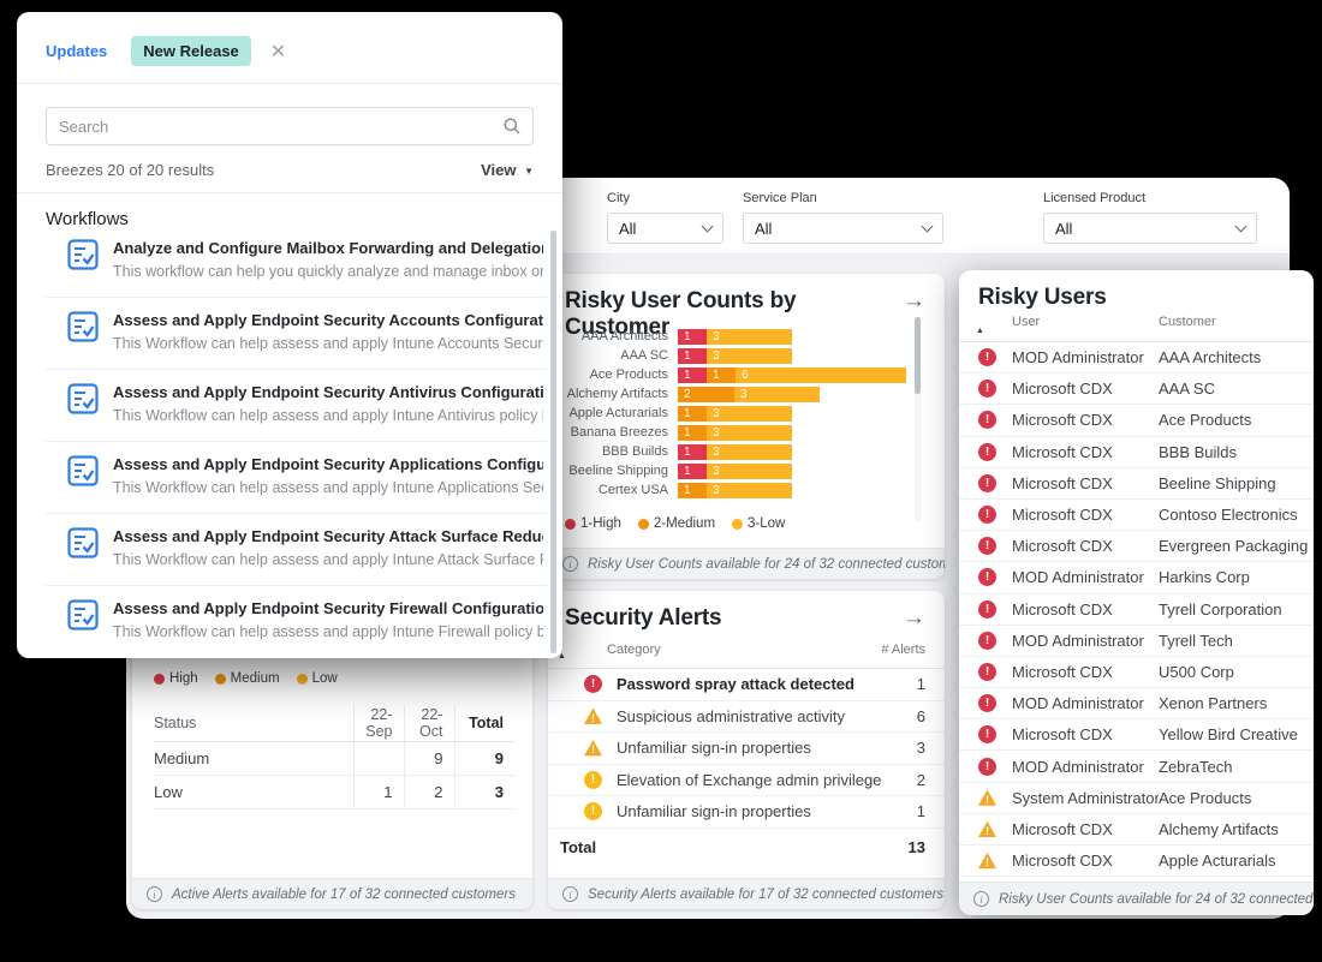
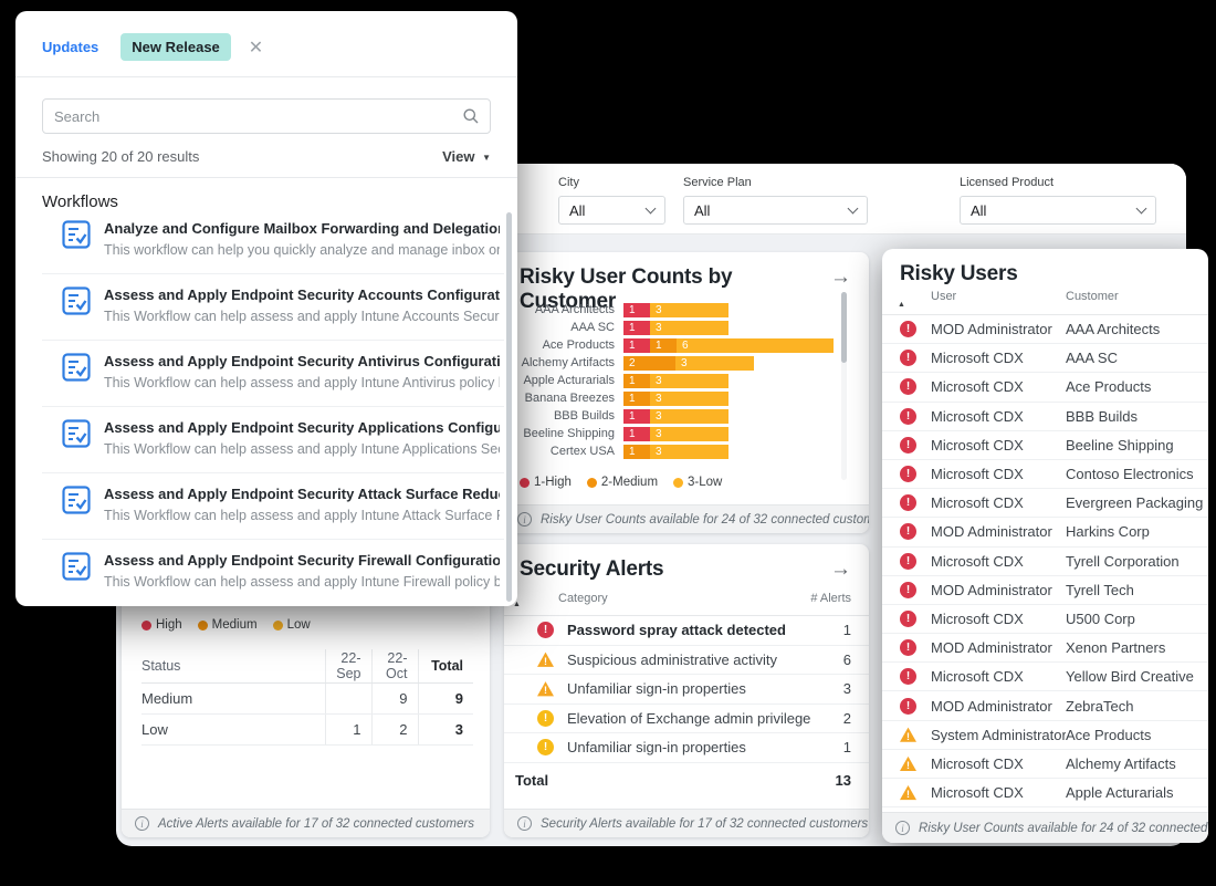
  City
  All
  Service Plan
  All
  Licensed Product
  All
  High
  Medium
  Low
  Status	22-Sep	22-Oct	Total
  Medium		9	9
  Low	1	2	3
  i
  Active Alerts available for 17 of 32 connected customers
  Risky User Counts by Customer
  →
  AAA Architects
  1
  3
  AAA SC
  1
  3
  Ace Products
  1
  1
  6
  Alchemy Artifacts
  2
  3
  Apple Acturarials
  1
  3
  Banana Breezes
  1
  3
  BBB Builds
  1
  3
  Beeline Shipping
  1
  3
  Certex USA
  1
  3
  1-High
  2-Medium
  3-Low
  i
  Risky User Counts available for 24 of 32 connected custom
  Security Alerts
  →
  Category
  # Alerts
  !
  Password spray attack detected
  1
  !
  Suspicious administrative activity
  6
  !
  Unfamiliar sign-in properties
  3
  !
  Elevation of Exchange admin privilege
  2
  !
  Unfamiliar sign-in properties
  1
  Total
  13
  i
  Security Alerts available for 17 of 32 connected customers
  Risky Users
  User
  Customer
  !
  MOD Administrator
  AAA Architects
  !
  Microsoft CDX
  AAA SC
  !
  Microsoft CDX
  Ace Products
  !
  Microsoft CDX
  BBB Builds
  !
  Microsoft CDX
  Beeline Shipping
  !
  Microsoft CDX
  Contoso Electronics
  !
  Microsoft CDX
  Evergreen Packaging
  !
  MOD Administrator
  Harkins Corp
  !
  Microsoft CDX
  Tyrell Corporation
  !
  MOD Administrator
  Tyrell Tech
  !
  Microsoft CDX
  U500 Corp
  !
  MOD Administrator
  Xenon Partners
  !
  Microsoft CDX
  Yellow Bird Creative
  !
  MOD Administrator
  ZebraTech
  !
  System Administrator
  Ace Products
  !
  Microsoft CDX
  Alchemy Artifacts
  !
  Microsoft CDX
  Apple Acturarials
  i
  Risky User Counts available for 24 of 32 connected
  Updates
  New Release
  ✕
  Search
- Breezes 20 of 20 results
+ Showing 20 of 20 results
  View ▼
  Workflows
  Analyze and Configure Mailbox Forwarding and Delegatio
  This workflow can help you quickly analyze and manage inbox or
  Assess and Apply Endpoint Security Accounts Configurat
  This Workflow can help assess and apply Intune Accounts Secur
  Assess and Apply Endpoint Security Antivirus Configurati
  This Workflow can help assess and apply Intune Antivirus policy
  Assess and Apply Endpoint Security Applications Configu
  This Workflow can help assess and apply Intune Applications Se
  Assess and Apply Endpoint Security Attack Surface Redu
  This Workflow can help assess and apply Intune Attack Surface
  Assess and Apply Endpoint Security Firewall Configuratio
  This Workflow can help assess and apply Intune Firewall policy b
